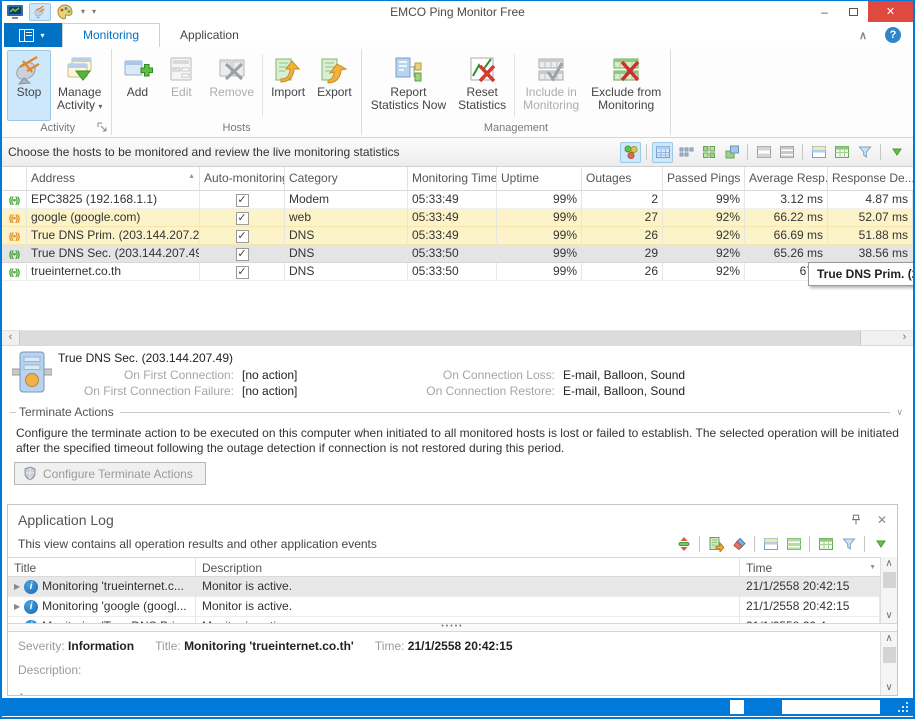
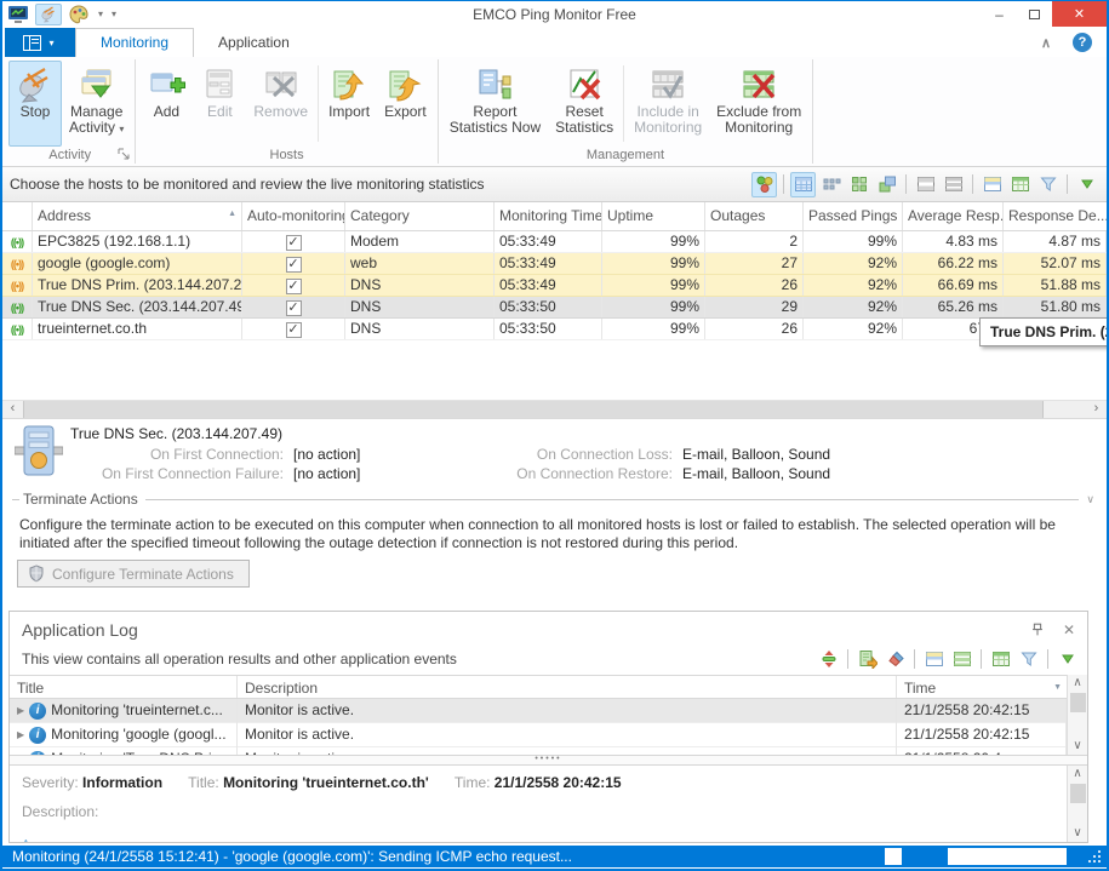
  ▾
  ▾
  EMCO Ping Monitor Free
  –
  ✕
  ▾
  Monitoring
  Application
  ∧
  ?
  Stop
  Manage
  Activity ▾
  Activity
  Add
  Edit
  Remove
  Import
  Export
  Hosts
  Report
  Statistics Now
  Reset
  Statistics
  Include in
  Monitoring
  Exclude from
  Monitoring
  Management
  Choose the hosts to be monitored and review the live monitoring statistics
  Address
  Auto-monitorin
  Category
  Monitoring Time
  Uptime
  Outages
  Passed Pings
  Average Resp.
  Response De..
  ((•))
  EPC3825 (192.168.1.1)
  ✓
  Modem
  05:33:49
  99%
  2
  99%
- 3.12 ms
+ 4.83 ms
  4.87 ms
  ((•))
  google (google.com)
  ✓
  web
  05:33:49
  99%
  27
  92%
  66.22 ms
  52.07 ms
  ((•))
  True DNS Prim. (203.144.207.2
  ✓
  DNS
  05:33:49
  99%
  26
  92%
  66.69 ms
  51.88 ms
  ((•))
  True DNS Sec. (203.144.207.49
  ✓
  DNS
  05:33:50
  99%
  29
  92%
  65.26 ms
- 38.56 ms
+ 51.80 ms
  ((•))
  trueinternet.co.th
  ✓
  DNS
  05:33:50
  99%
  26
  92%
  ‹
  ›
  True DNS Sec. (203.144.207.49)
  On First Connection:
  [no action]
  On First Connection Failure:
  [no action]
  On Connection Loss:
  E-mail, Balloon, Sound
  On Connection Restore:
  E-mail, Balloon, Sound
  Terminate Actions
  ∨
- Configure the terminate action to be executed on this computer when initiated to all monitored hosts is lost or failed to establish. The selected operation will be initiated after the specified timeout following the outage detection if connection is not restored during this period.
+ Configure the terminate action to be executed on this computer when connection to all monitored hosts is lost or failed to establish. The selected operation will be initiated after the specified timeout following the outage detection if connection is not restored during this period.
  Configure Terminate Actions
  Application Log
  ✕
  This view contains all operation results and other application events
  Title
  Description
  Time
  ▶
  i
  Monitoring 'trueinternet.c...
  Monitor is active.
  21/1/2558 20:42:15
  ▶
  i
  Monitoring 'google (googl...
  Monitor is active.
  21/1/2558 20:42:15
  ∧
  ∨
  Severity: Information Title: Monitoring 'trueinternet.co.th' Time: 21/1/2558 20:42:15
  Description:
  ∧
  ∨
+ Monitoring (24/1/2558 15:12:41) - 'google (google.com)': Sending ICMP echo request...
  True DNS Prim. (
